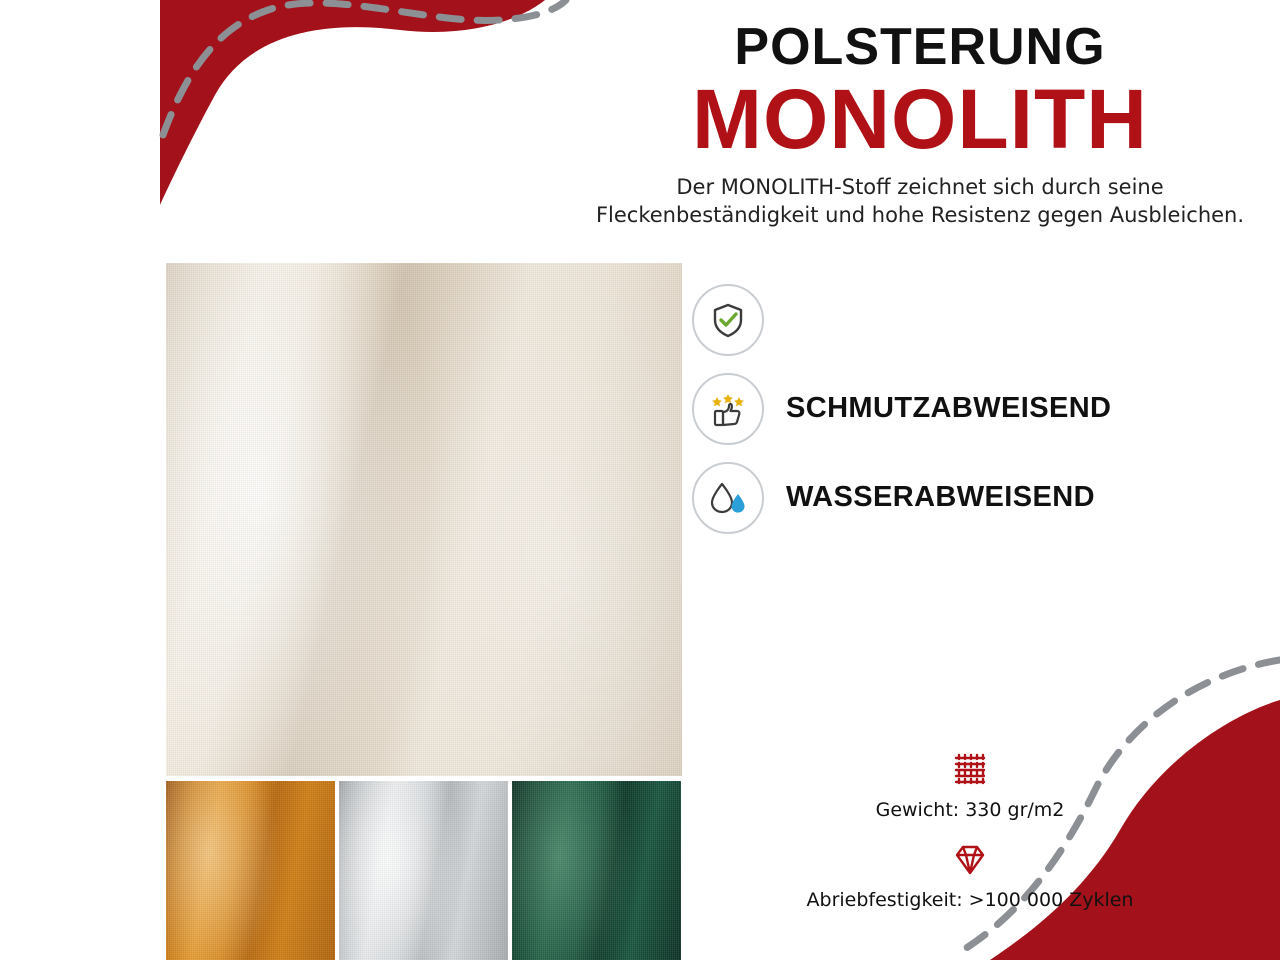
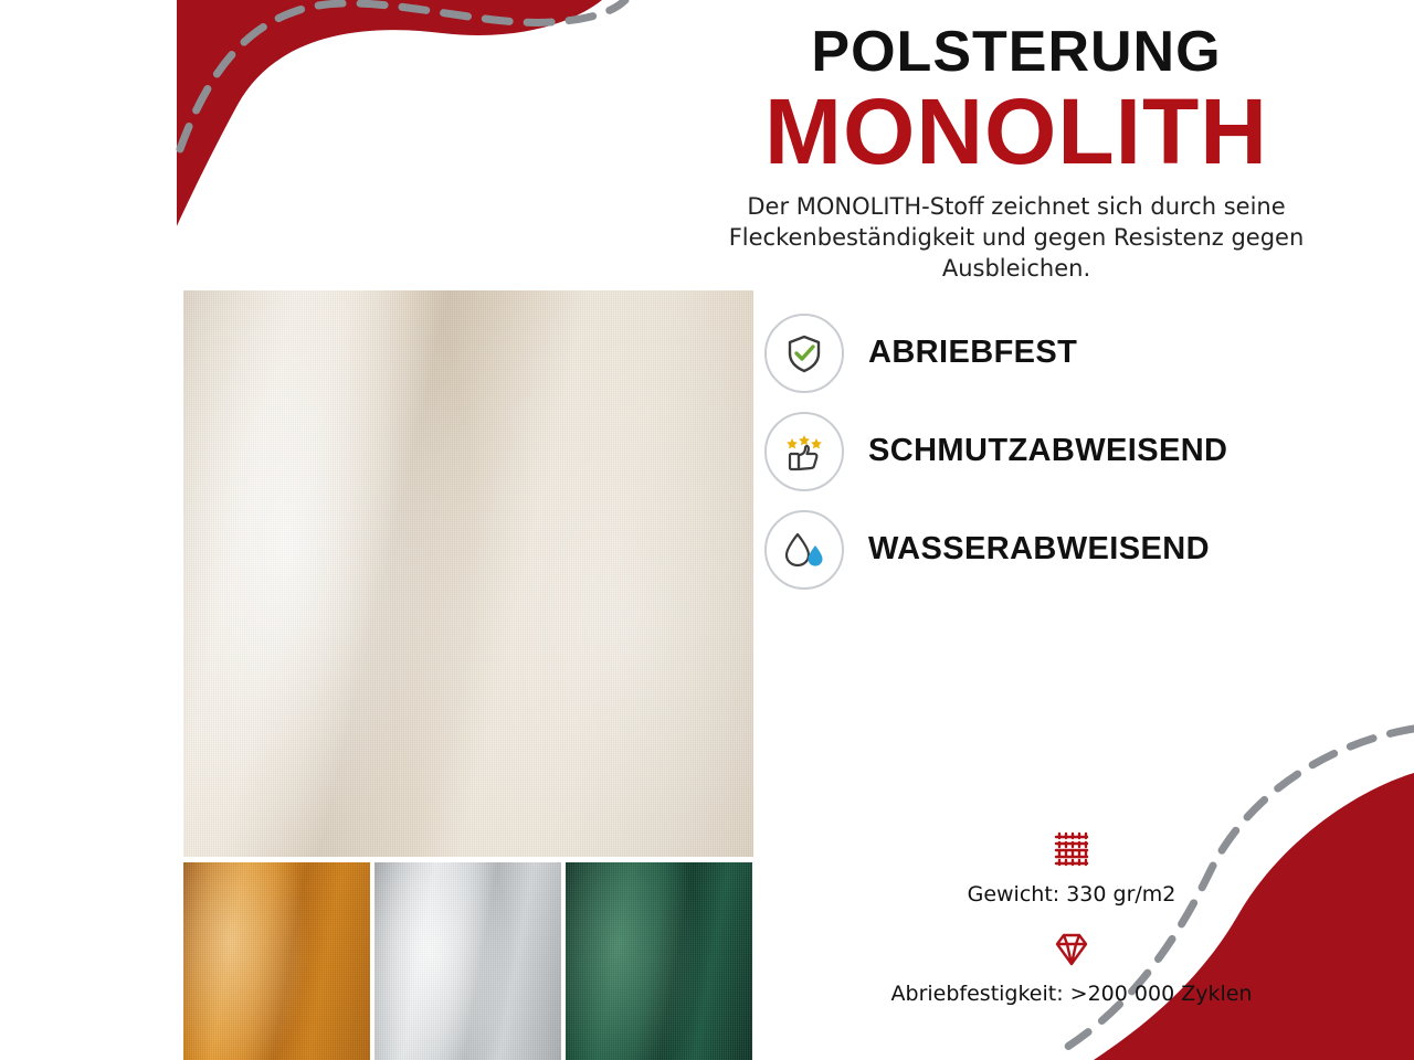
  POLSTERUNG
  MONOLITH
  Der MONOLITH-Stoff zeichnet sich durch seine
- Fleckenbeständigkeit und hohe Resistenz gegen Ausbleichen.
+ Fleckenbeständigkeit und gegen Resistenz gegen Ausbleichen.
+ ABRIEBFEST
  SCHMUTZABWEISEND
  WASSERABWEISEND
  Gewicht: 330 gr/m2
- Abriebfestigkeit: >100 000 Zyklen
+ Abriebfestigkeit: >200 000 Zyklen
